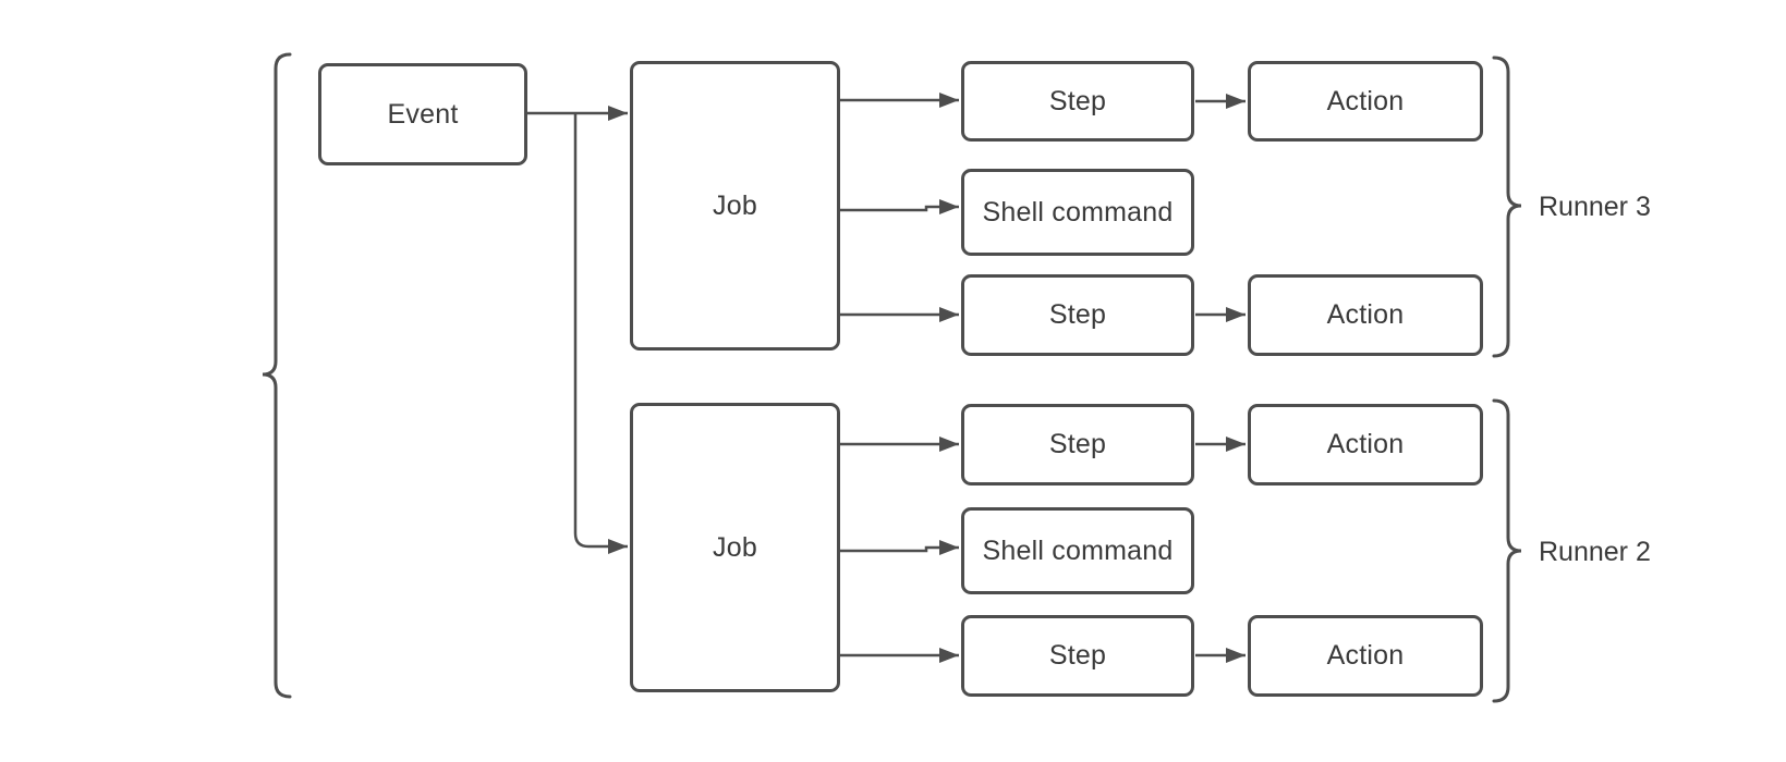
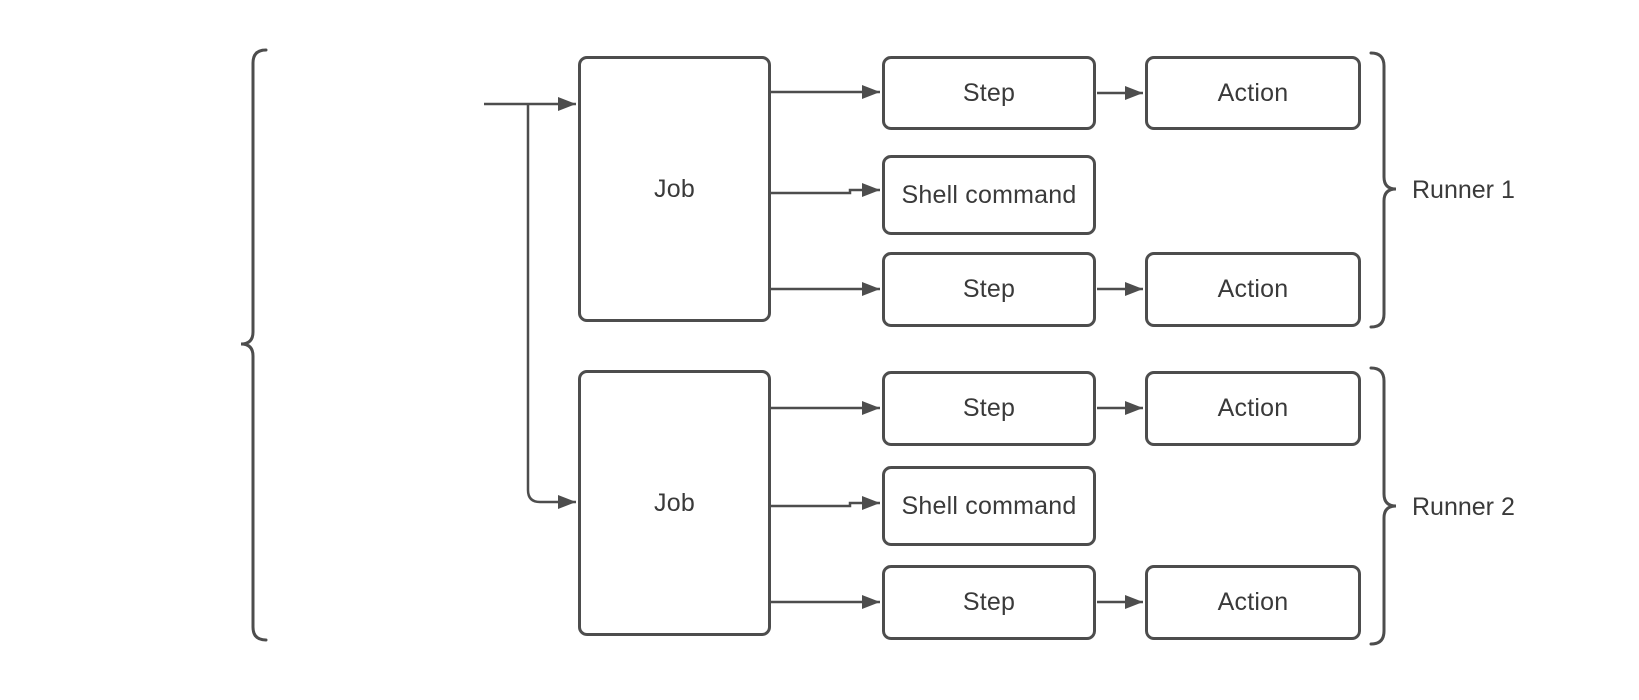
- Event
  Job
  Job
  Step
  Shell command
  Step
  Action
  Action
  Step
  Shell command
  Step
  Action
  Action
- Runner 3
+ Runner 1
  Runner 2
